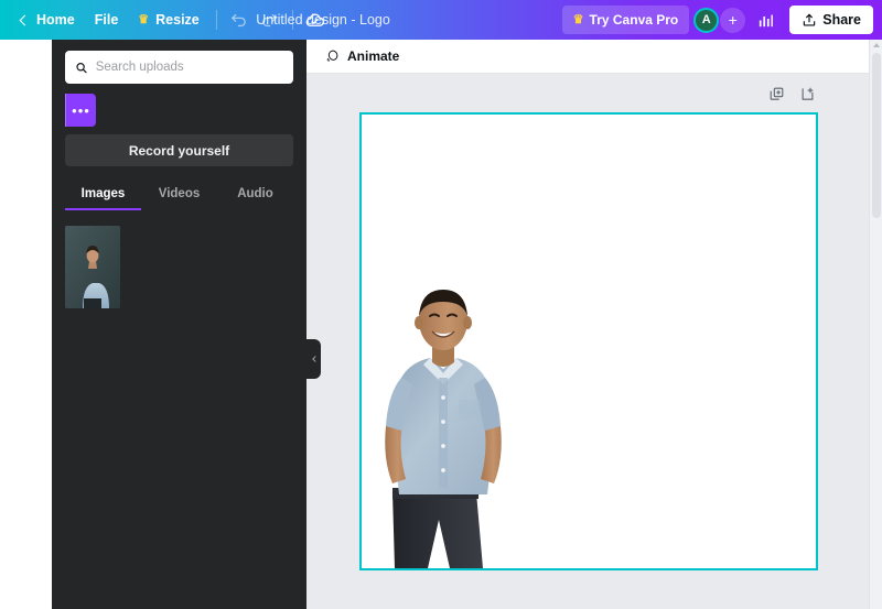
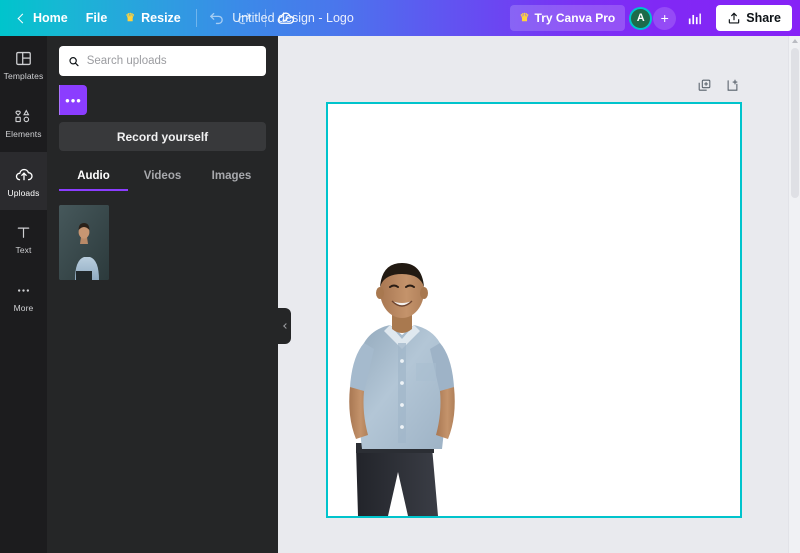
  Home
  File
  ♛
  Resize
  Untitled design - Logo
  ♛
  Try Canva Pro
  A
  +
  Share
+ Templates
+ Elements
+ Uploads
+ Text
+ More
  Search uploads
  •••
  Record yourself
- Images
+ Audio
  Videos
- Audio
+ Images
- Animate
